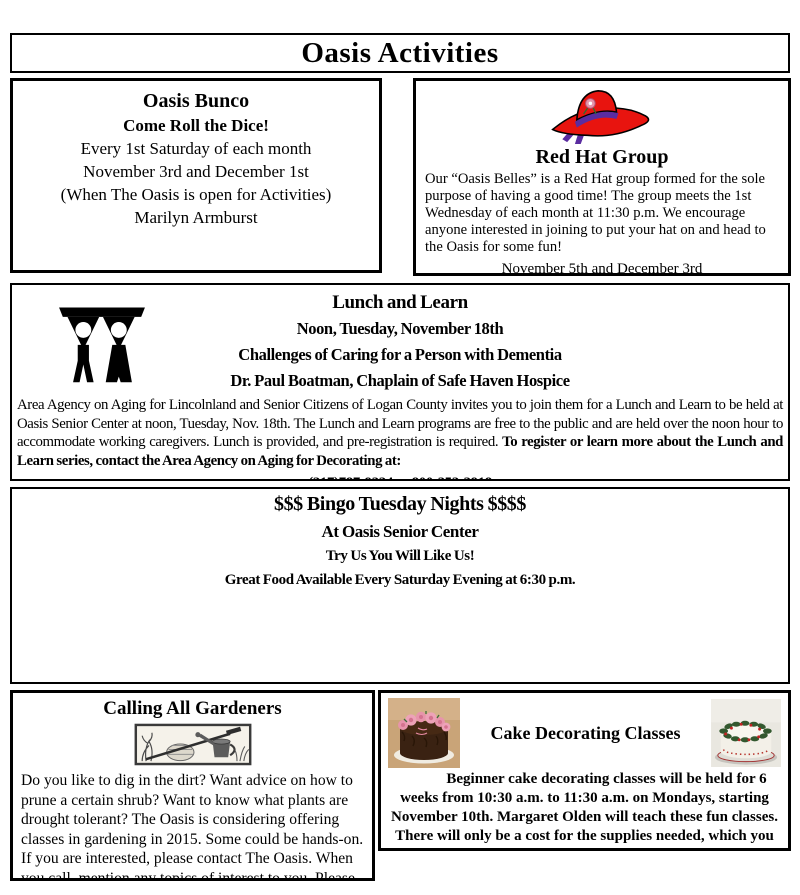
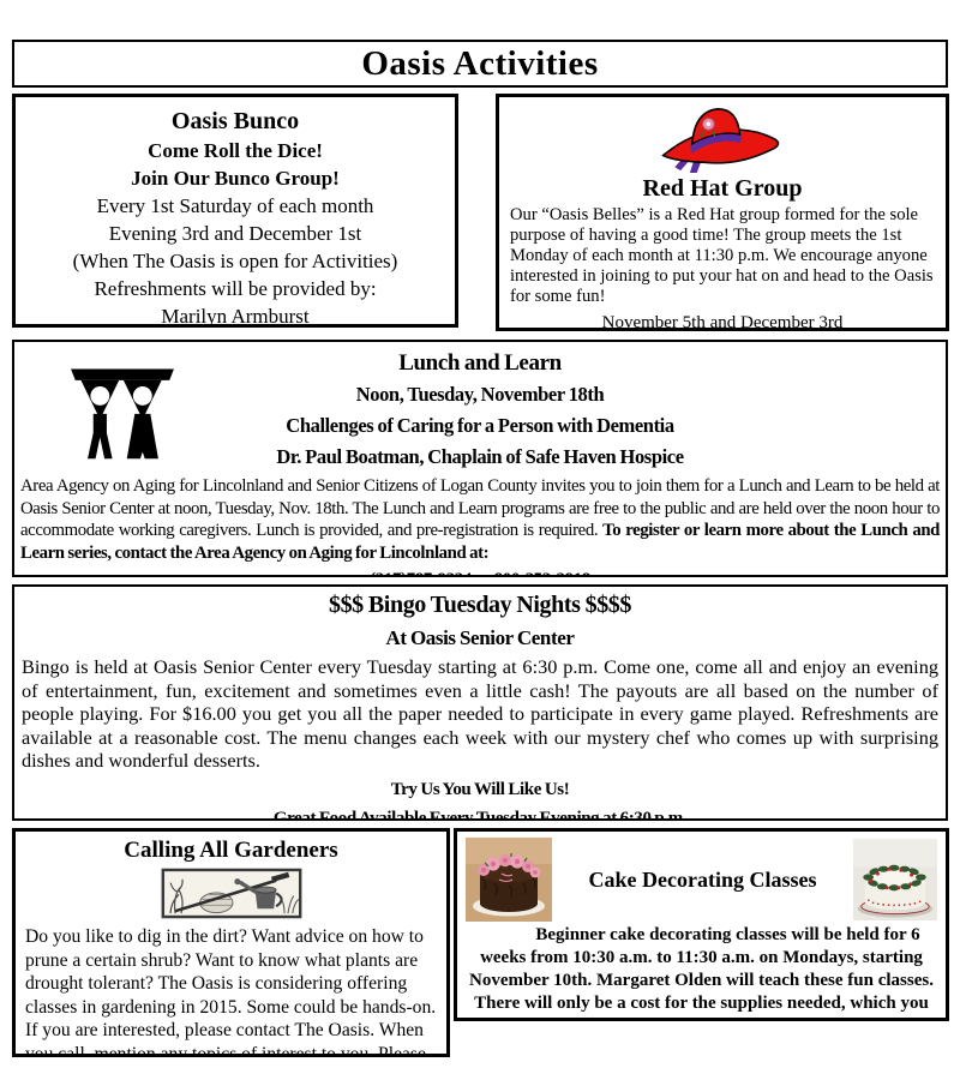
  Oasis Activities
  Oasis Bunco
  Come Roll the Dice!
+ Join Our Bunco Group!
  Every 1st Saturday of each month
- November 3rd and December 1st
+ Evening 3rd and December 1st
  (When The Oasis is open for Activities)
+ Refreshments will be provided by:
  Marilyn Armburst
  Red Hat Group
- Our “Oasis Belles” is a Red Hat group formed for the sole purpose of having a good time! The group meets the 1st Wednesday of each month at 11:30 p.m. We encourage anyone interested in joining to put your hat on and head to the Oasis for some fun!
+ Our “Oasis Belles” is a Red Hat group formed for the sole purpose of having a good time! The group meets the 1st Monday of each month at 11:30 p.m. We encourage anyone interested in joining to put your hat on and head to the Oasis for some fun!
  November 5th and December 3rd
  Lunch and Learn
  Noon, Tuesday, November 18th
  Challenges of Caring for a Person with Dementia
  Dr. Paul Boatman, Chaplain of Safe Haven Hospice
- Area Agency on Aging for Lincolnland and Senior Citizens of Logan County invites you to join them for a Lunch and Learn to be held at Oasis Senior Center at noon, Tuesday, Nov. 18th. The Lunch and Learn programs are free to the public and are held over the noon hour to accommodate working caregivers. Lunch is provided, and pre-registration is required. To register or learn more about the Lunch and Learn series, contact the Area Agency on Aging for Decorating at:
+ Area Agency on Aging for Lincolnland and Senior Citizens of Logan County invites you to join them for a Lunch and Learn to be held at Oasis Senior Center at noon, Tuesday, Nov. 18th. The Lunch and Learn programs are free to the public and are held over the noon hour to accommodate working caregivers. Lunch is provided, and pre-registration is required. To register or learn more about the Lunch and Learn series, contact the Area Agency on Aging for Lincolnland at:
  $$$ Bingo Tuesday Nights $$$$
  At Oasis Senior Center
+ Bingo is held at Oasis Senior Center every Tuesday starting at 6:30 p.m. Come one, come all and enjoy an evening of entertainment, fun, excitement and sometimes even a little cash! The payouts are all based on the number of people playing. For $16.00 you get you all the paper needed to participate in every game played. Refreshments are available at a reasonable cost. The menu changes each week with our mystery chef who comes up with surprising dishes and wonderful desserts.
  Try Us You Will Like Us!
- Great Food Available Every Saturday Evening at 6:30 p.m.
+ Great Food Available Every Tuesday Evening at 6:30 p.m.
  Calling All Gardeners
  Do you like to dig in the dirt? Want advice on how to prune a certain shrub? Want to know what plants are drought tolerant? The Oasis is considering offering classes in gardening in 2015. Some could be hands-on. If you are interested, please contact The Oasis. When you call, mention any topics of interest to you. Please
  Cake Decorating Classes
  Beginner cake decorating classes will be held for 6 weeks from 10:30 a.m. to 11:30 a.m. on Mondays, starting November 10th. Margaret Olden will teach these fun classes. There will only be a cost for the supplies needed, which you
